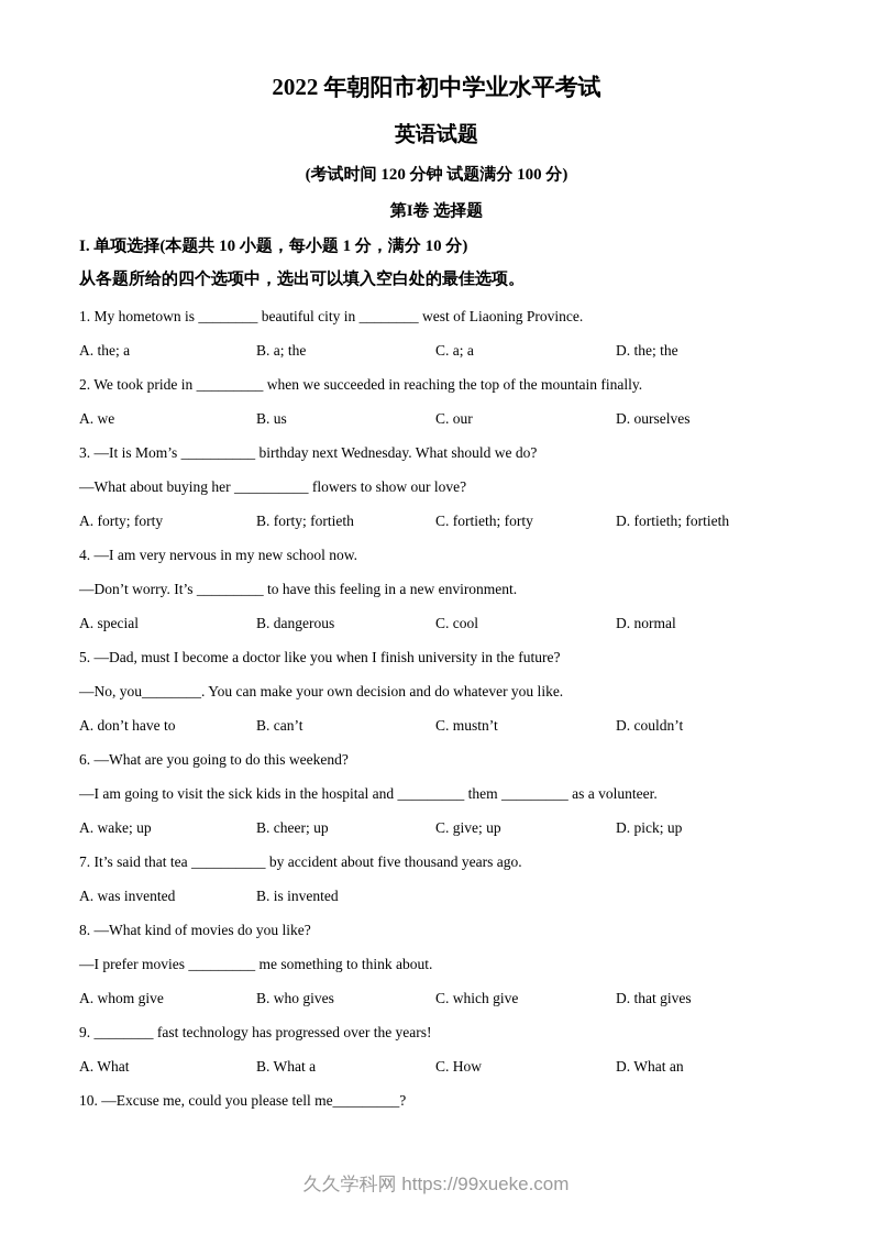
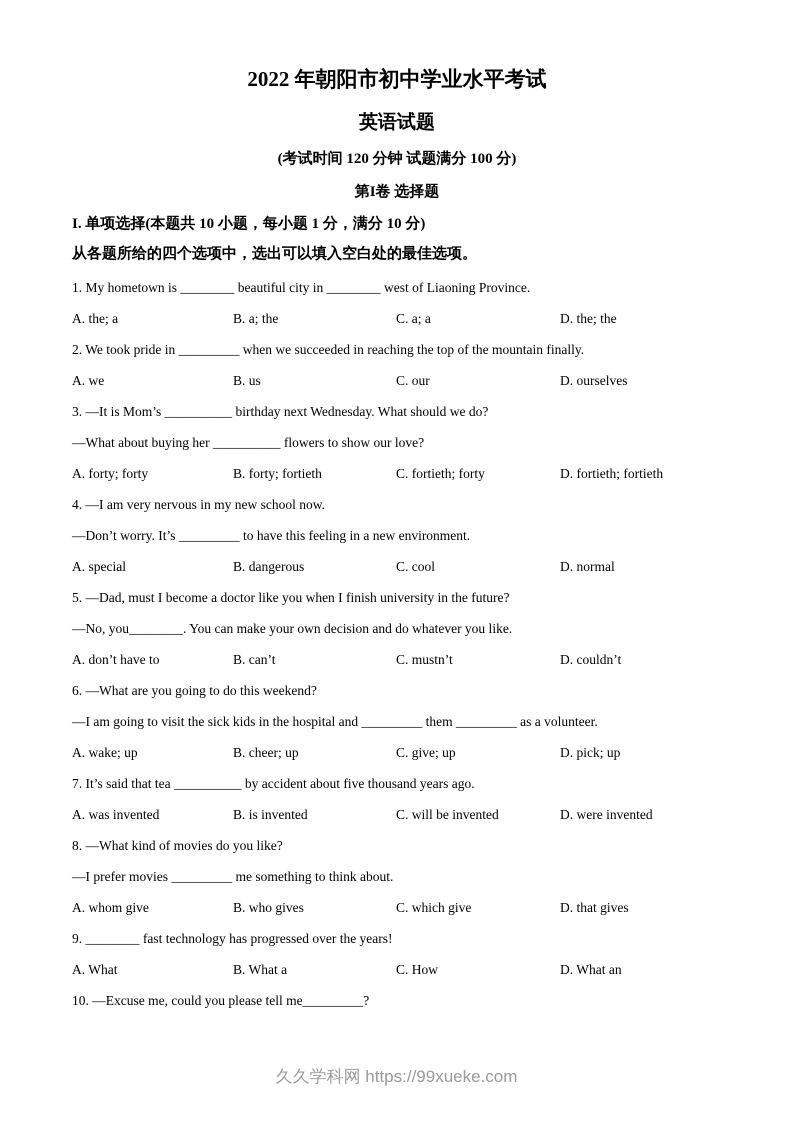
  2022 年朝阳市初中学业水平考试
  英语试题
  (考试时间 120 分钟 试题满分 100 分)
  第I卷 选择题
  I. 单项选择(本题共 10 小题，每小题 1 分，满分 10 分)
  从各题所给的四个选项中，选出可以填入空白处的最佳选项。
  1. My hometown is ________ beautiful city in ________ west of Liaoning Province.
  A. the; a
  B. a; the
  C. a; a
  D. the; the
  2. We took pride in _________ when we succeeded in reaching the top of the mountain finally.
  A. we
  B. us
  C. our
  D. ourselves
  3. —It is Mom’s __________ birthday next Wednesday. What should we do?
  —What about buying her __________ flowers to show our love?
  A. forty; forty
  B. forty; fortieth
  C. fortieth; forty
  D. fortieth; fortieth
  4. —I am very nervous in my new school now.
  —Don’t worry. It’s _________ to have this feeling in a new environment.
  A. special
  B. dangerous
  C. cool
  D. normal
  5. —Dad, must I become a doctor like you when I finish university in the future?
  —No, you________. You can make your own decision and do whatever you like.
  A. don’t have to
  B. can’t
  C. mustn’t
  D. couldn’t
  6. —What are you going to do this weekend?
  —I am going to visit the sick kids in the hospital and _________ them _________ as a volunteer.
  A. wake; up
  B. cheer; up
  C. give; up
  D. pick; up
  7. It’s said that tea __________ by accident about five thousand years ago.
  A. was invented
  B. is invented
+ C. will be invented
+ D. were invented
  8. —What kind of movies do you like?
  —I prefer movies _________ me something to think about.
  A. whom give
  B. who gives
  C. which give
  D. that gives
  9. ________ fast technology has progressed over the years!
  A. What
  B. What a
  C. How
  D. What an
  10. —Excuse me, could you please tell me_________?
  久久学科网 https://99xueke.com
